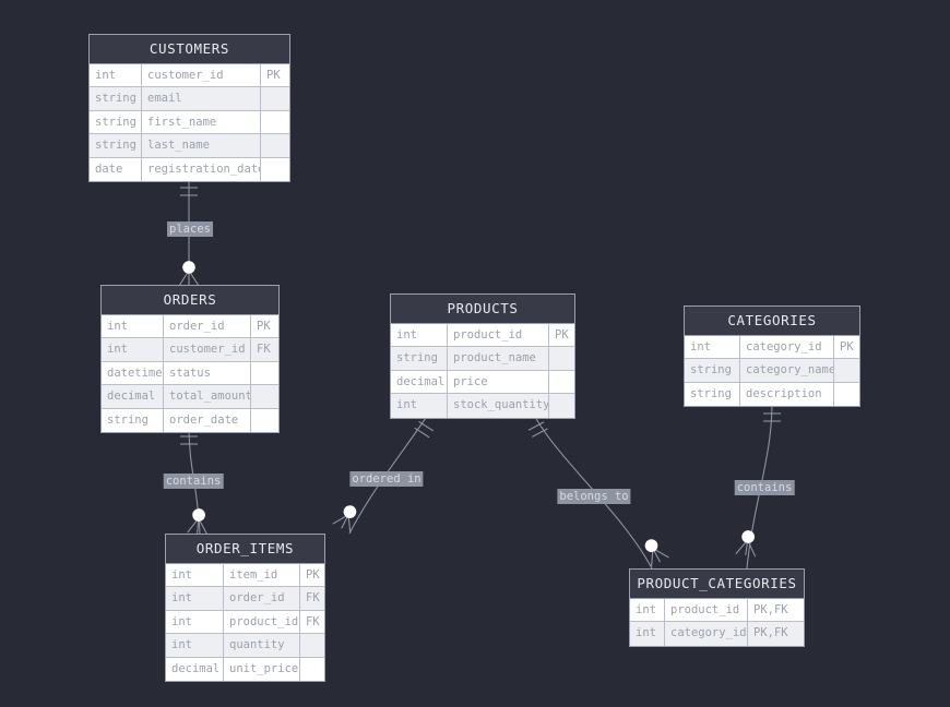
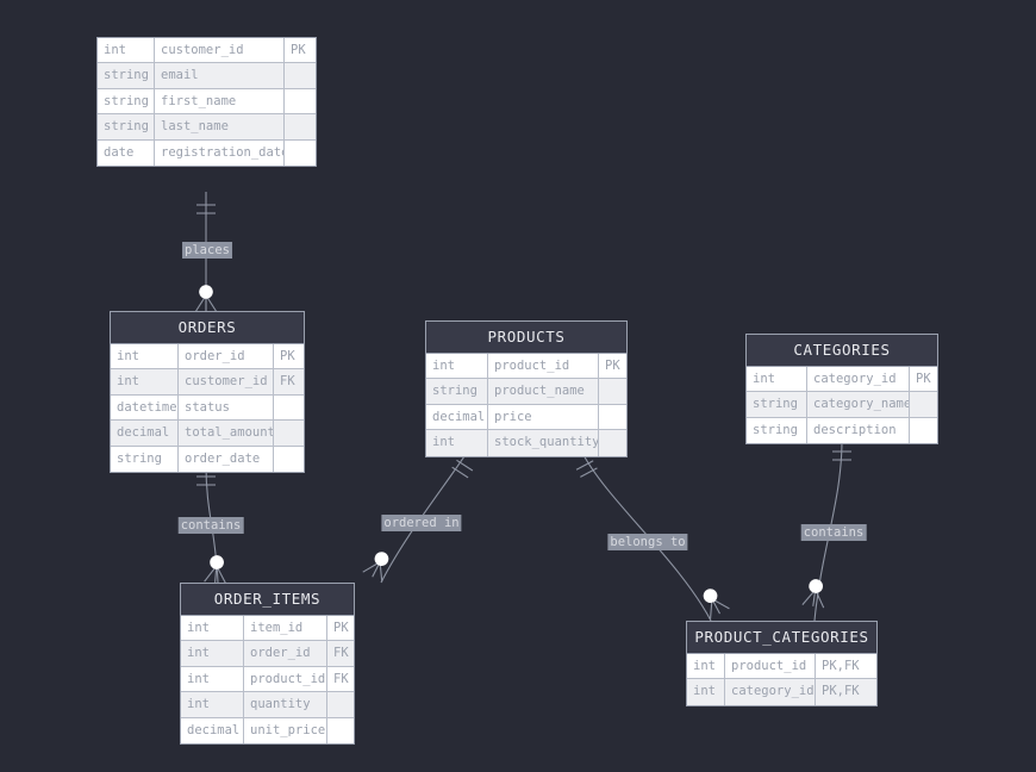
- CUSTOMERS
  int
  customer_id
  PK
  string
  email
  string
  first_name
  string
  last_name
  date
  registration_dat
  ORDERS
  int
  order_id
  PK
  int
  customer_id
  FK
  datetime
  status
  decimal
  total_amount
  string
  order_date
  PRODUCTS
  int
  product_id
  PK
  string
  product_name
  decimal
  price
  int
  stock_quantity
  CATEGORIES
  int
  category_id
  PK
  string
  category_name
  string
  description
  ORDER_ITEMS
  int
  item_id
  PK
  int
  order_id
  FK
  int
  product_id
  FK
  int
  quantity
  decimal
  unit_price
  PRODUCT_CATEGORIES
  int
  product_id
  PK,FK
  int
  category_id
  PK,FK
  places
  contains
  ordered in
  belongs to
  contains
